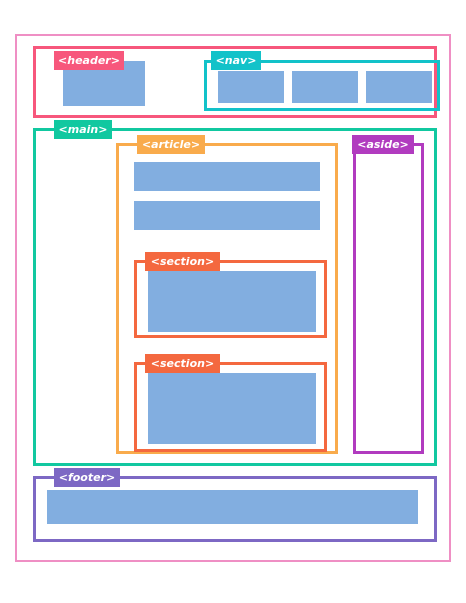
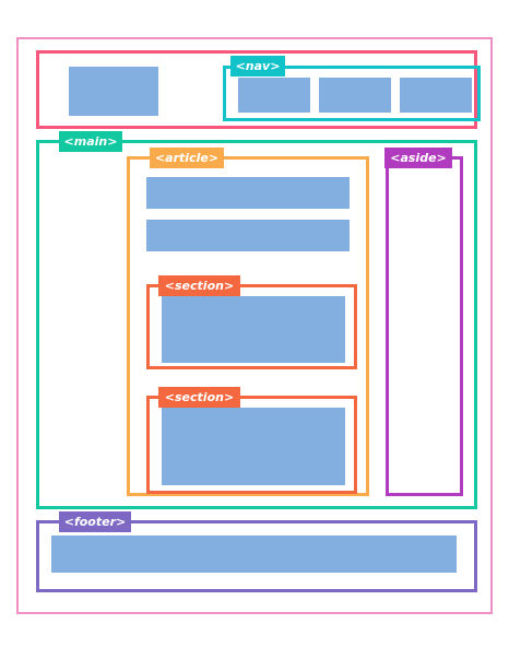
- <header>
  <nav>
  <main>
  <article>
  <section>
  <section>
  <aside>
  <footer>
